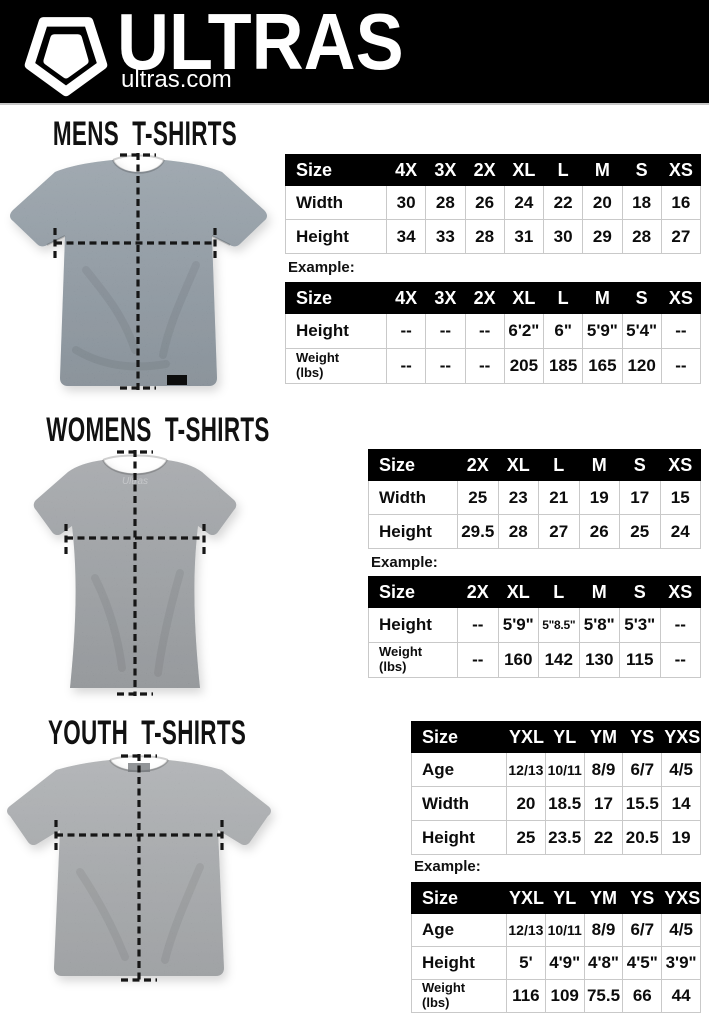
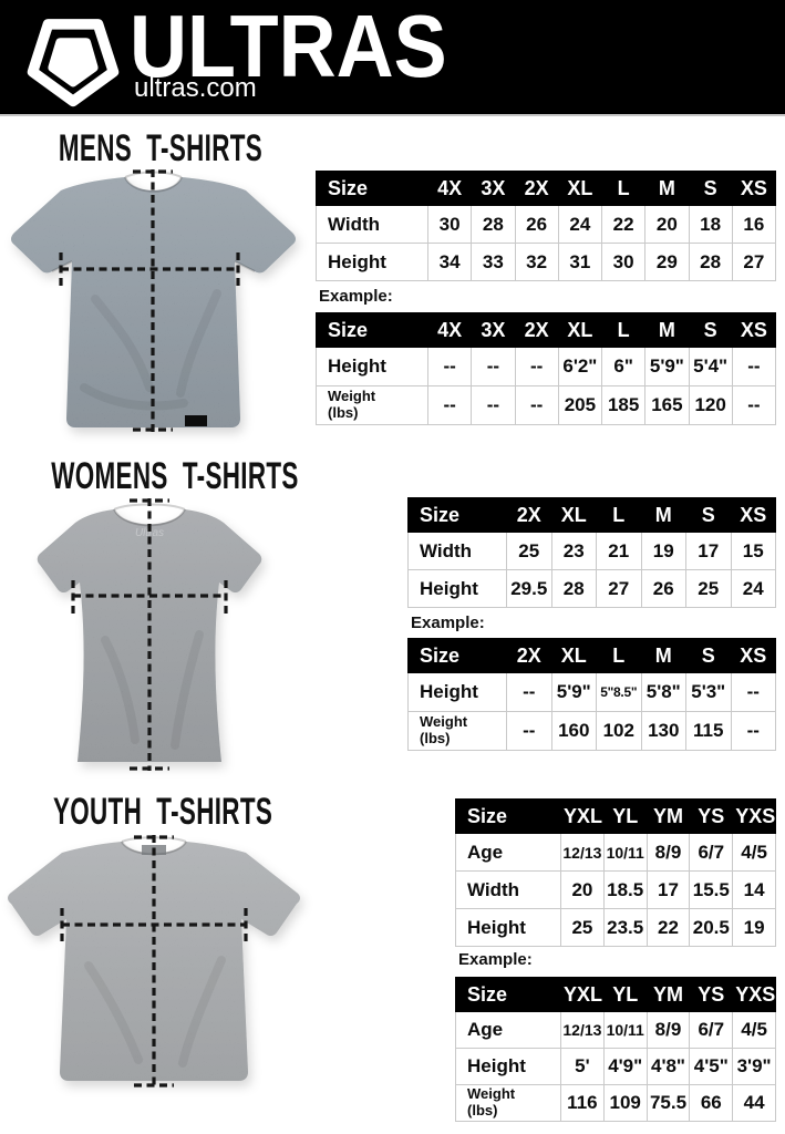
  ULTRAS
  ultras.com
  MENS T-SHIRTS
  WOMENS T-SHIRTS
  YOUTH T-SHIRTS
  Ultras
  Size	4X	3X	2X	XL	L	M	S	XS
  Width	30	28	26	24	22	20	18	16
- Height	34	33	28	31	30	29	28	27
+ Height	34	33	32	31	30	29	28	27
  Example:
  Size	4X	3X	2X	XL	L	M	S	XS
  Height	--	--	--	6'2"	6"	5'9"	5'4"	--
  Weight(lbs)	--	--	--	205	185	165	120	--
  Size	2X	XL	L	M	S	XS
  Width	25	23	21	19	17	15
  Height	29.5	28	27	26	25	24
  Example:
  Size	2X	XL	L	M	S	XS
  Height	--	5'9"	5"8.5"	5'8"	5'3"	--
- Weight(lbs)	--	160	142	130	115	--
+ Weight(lbs)	--	160	102	130	115	--
  Size	YXL	YL	YM	YS	YXS
  Age	12/13	10/11	8/9	6/7	4/5
  Width	20	18.5	17	15.5	14
  Height	25	23.5	22	20.5	19
  Example:
  Size	YXL	YL	YM	YS	YXS
  Age	12/13	10/11	8/9	6/7	4/5
  Height	5'	4'9"	4'8"	4'5"	3'9"
  Weight(lbs)	116	109	75.5	66	44
